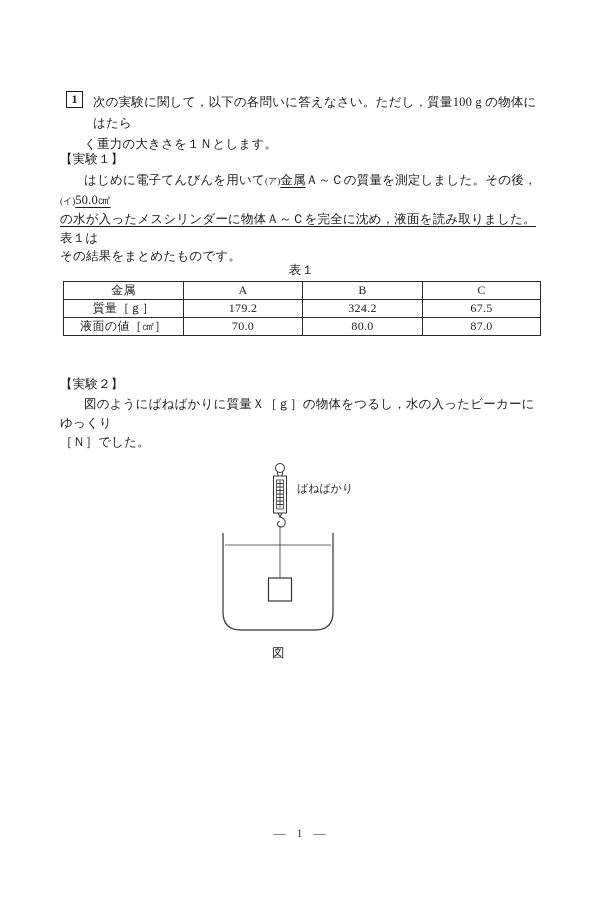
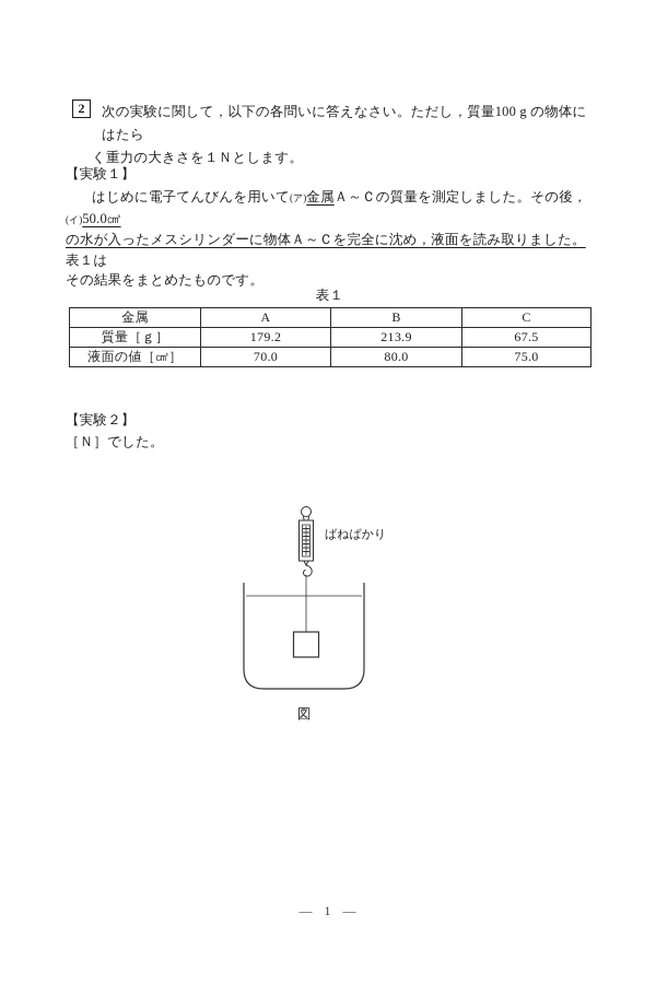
- 1
+ 2
  次の実験に関して，以下の各問いに答えなさい。ただし，質量100 g の物体にはたら
  く重力の大きさを１Ｎとします。
  【実験１】
  はじめに電子てんびんを用いて(ア)金属Ａ～Ｃの質量を測定しました。その後，(イ)50.0㎤
  の水が入ったメスシリンダーに物体Ａ～Ｃを完全に沈め，液面を読み取りました。表１は
  その結果をまとめたものです。
  表１
  金属	A	B	C
- 質量［ｇ］	179.2	324.2	67.5
+ 質量［ｇ］	179.2	213.9	67.5
- 液面の値［㎤］	70.0	80.0	87.0
+ 液面の値［㎤］	70.0	80.0	75.0
  【実験２】
- 図のようにばねばかりに質量Ｘ［ｇ］の物体をつるし，水の入ったビーカーにゆっくり
  ［Ｎ］でした。
  ばねばかり
  図
  — 1 —
